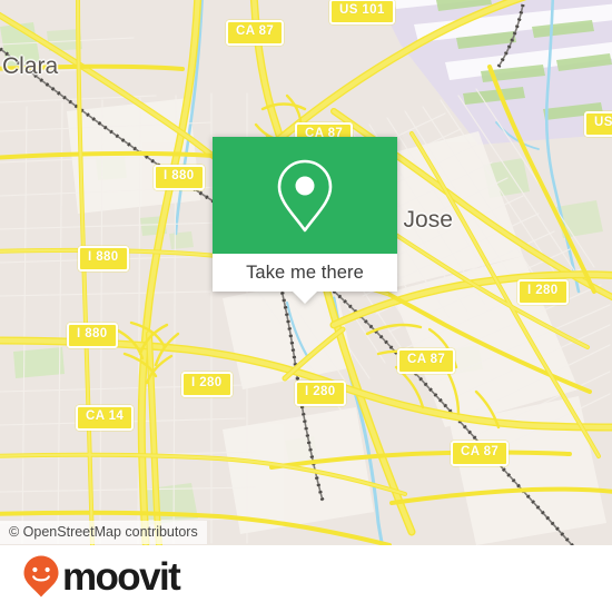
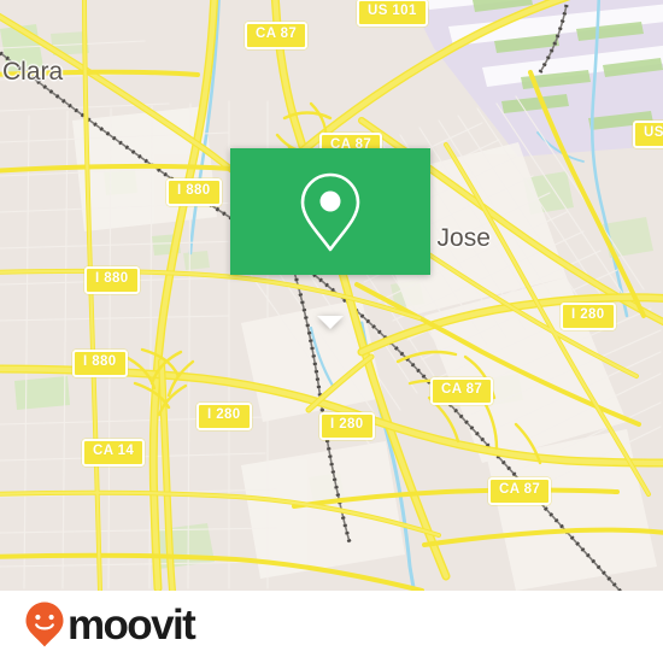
  Clara
  Jose
  CA 87
  US 101
  CA 87
  I 880
  I 880
  I 880
  I 280
  I 280
  I 280
  CA 14
  CA 87
  CA 87
- Take me there
- © OpenStreetMap contributors
  moovit
